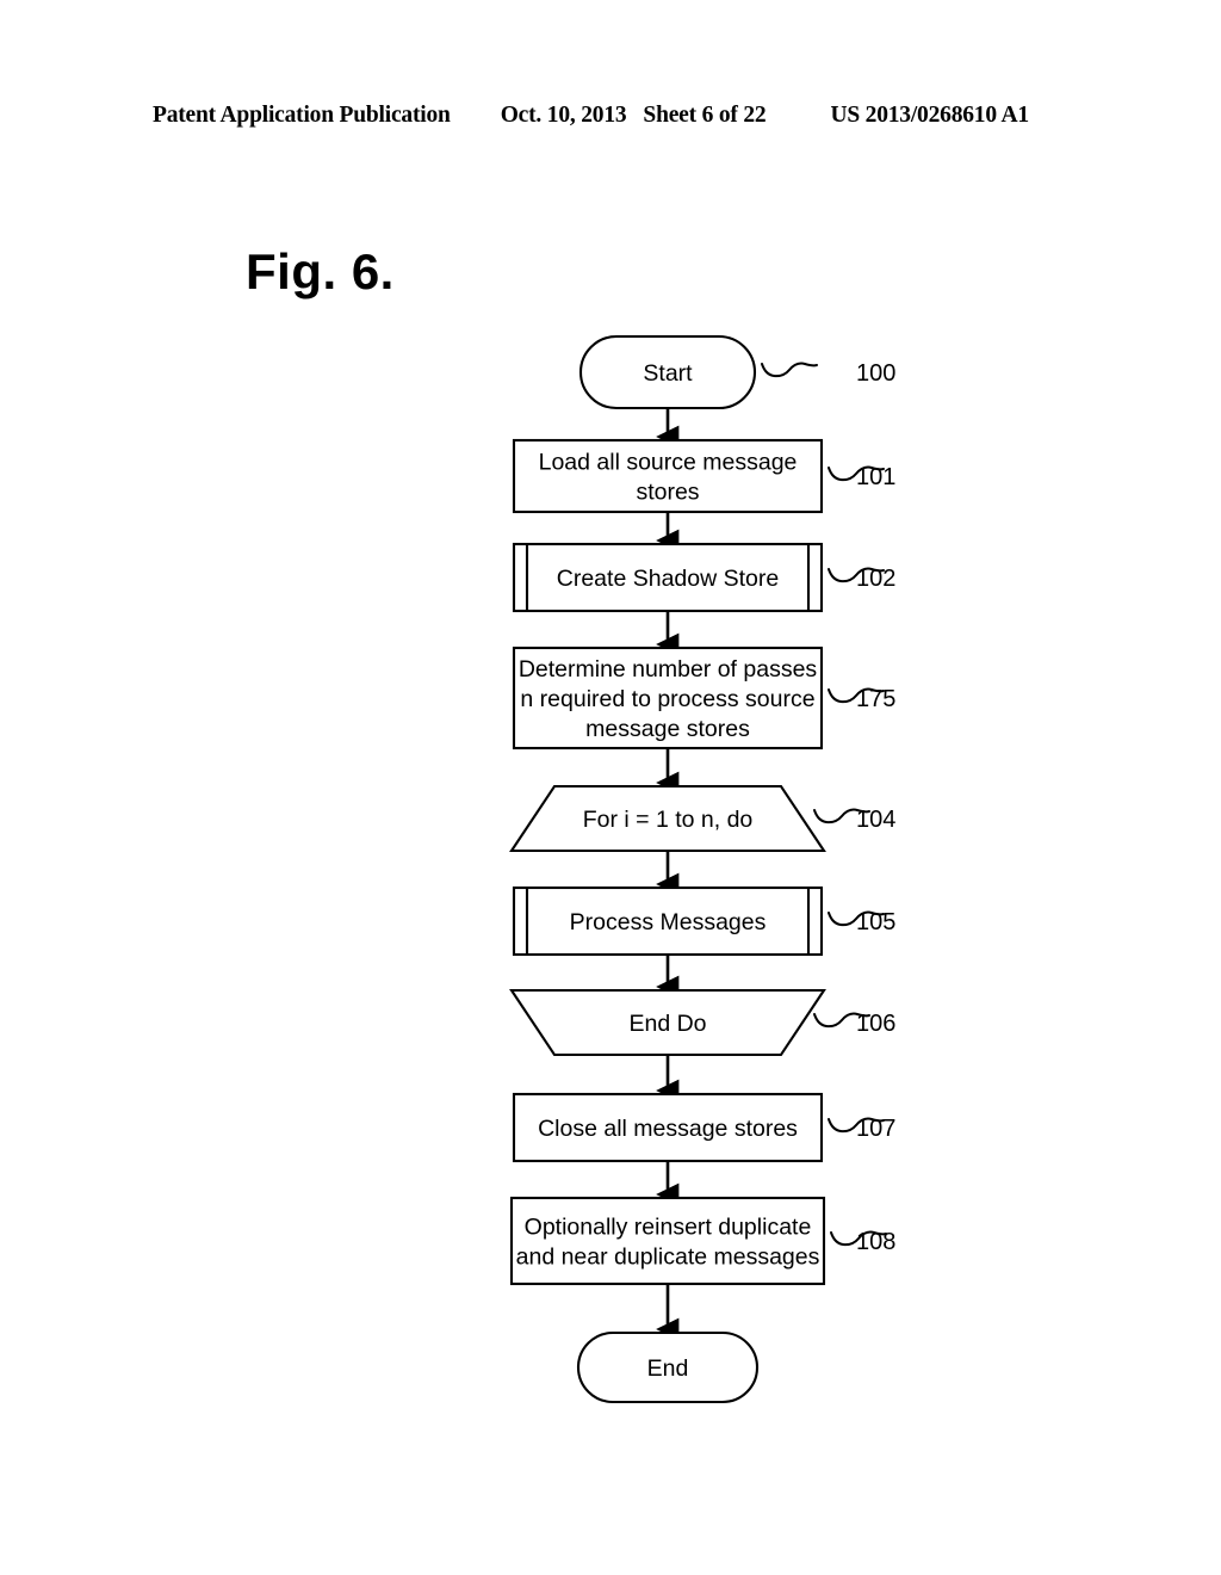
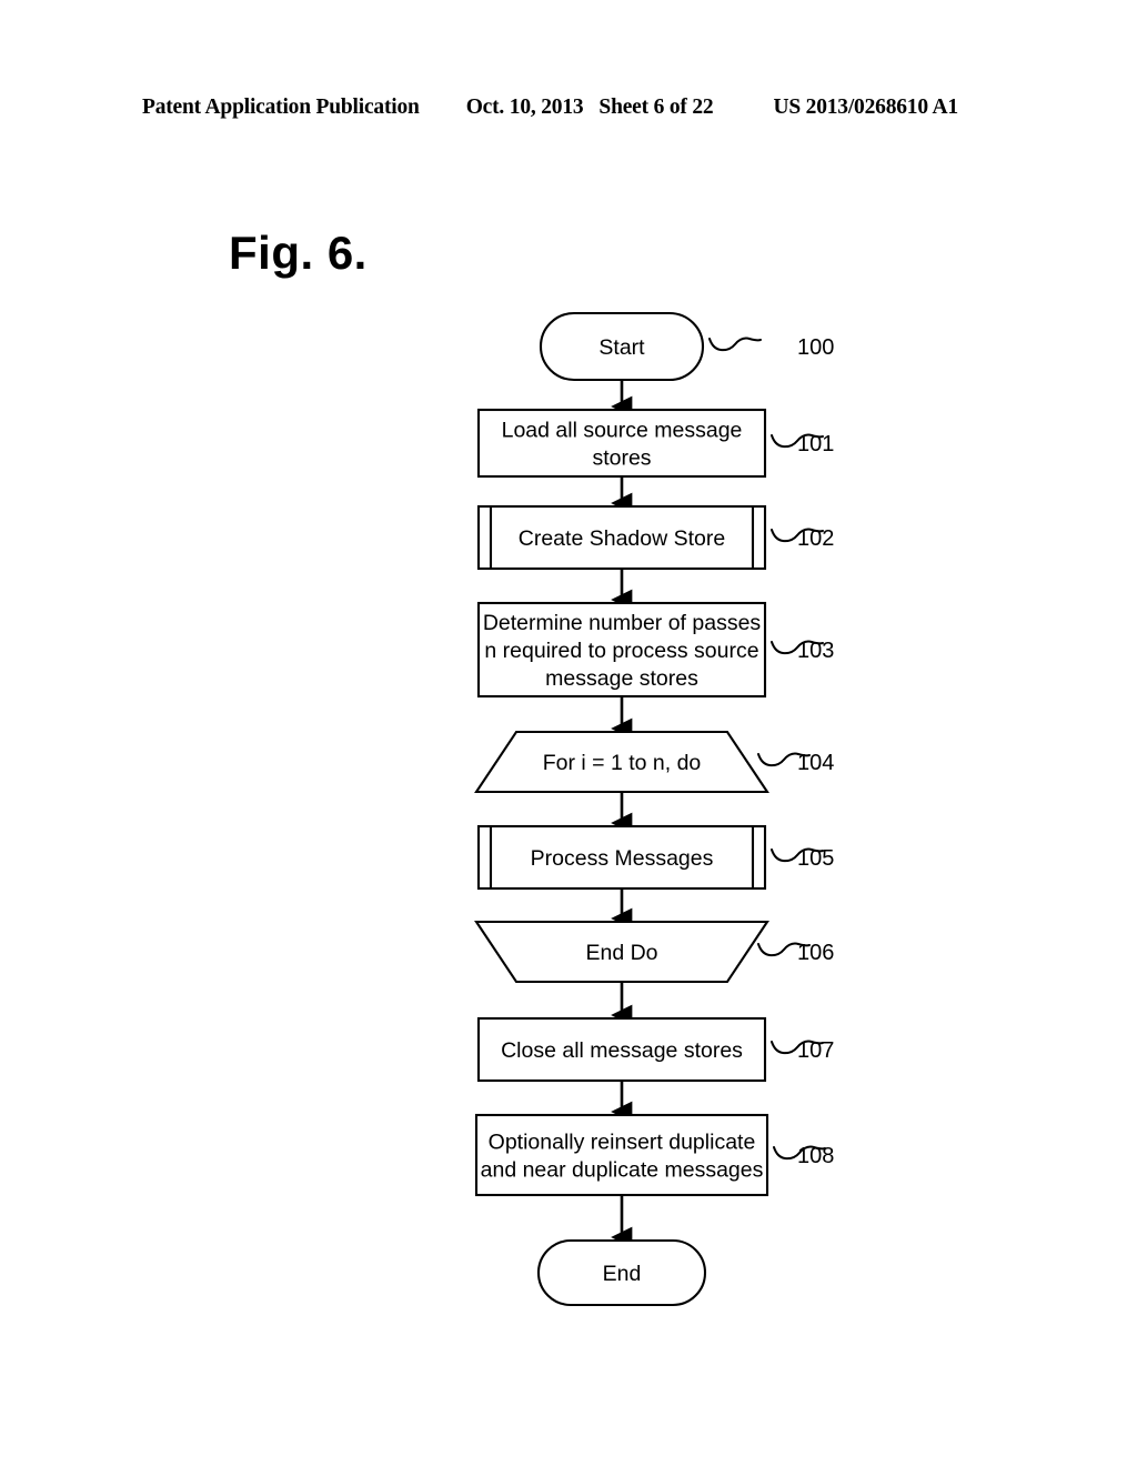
  Patent Application Publication
  Oct. 10, 2013
  Sheet 6 of 22
  US 2013/0268610 A1
  Fig. 6.
  Start
  100
  Load all source message
  stores
  101
  Create Shadow Store
  102
  Determine number of passes
  n required to process source
  message stores
- 175
+ 103
  For i = 1 to n, do
  104
  Process Messages
  105
  End Do
  106
  Close all message stores
  107
  Optionally reinsert duplicate
  and near duplicate messages
  108
  End
